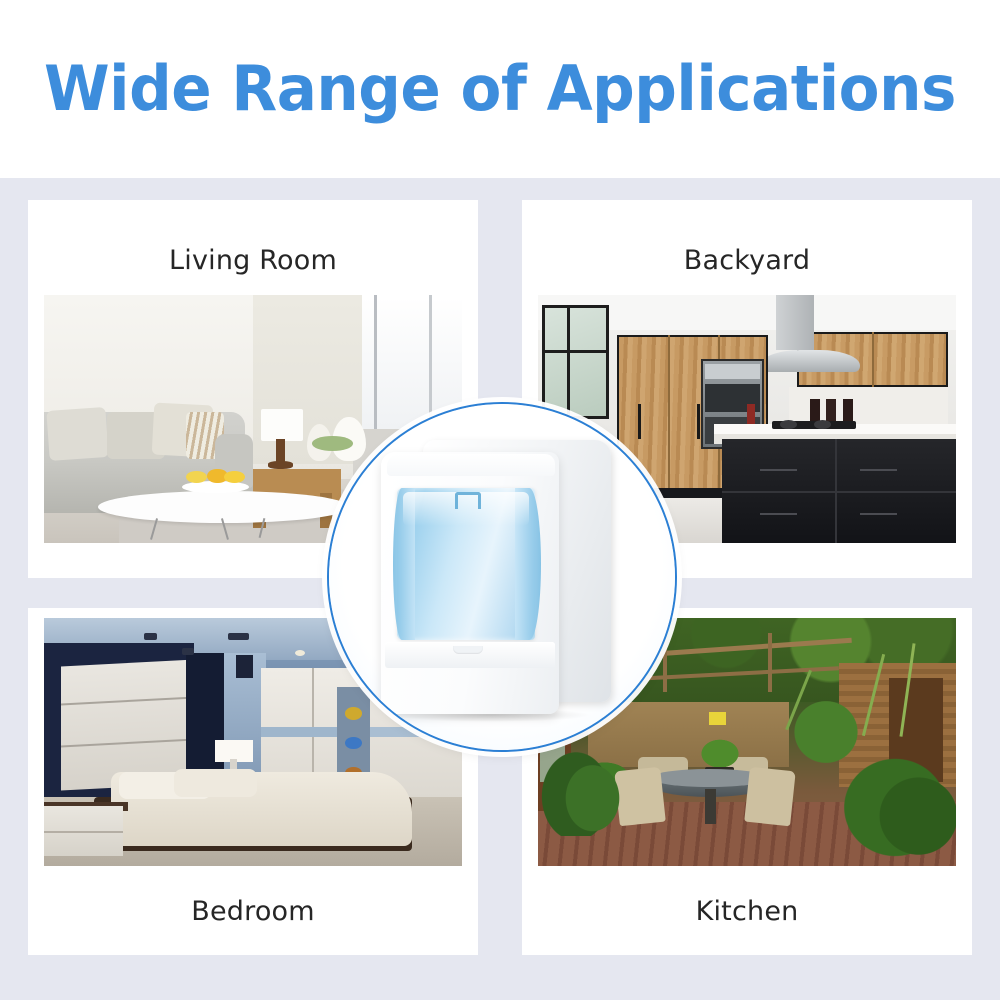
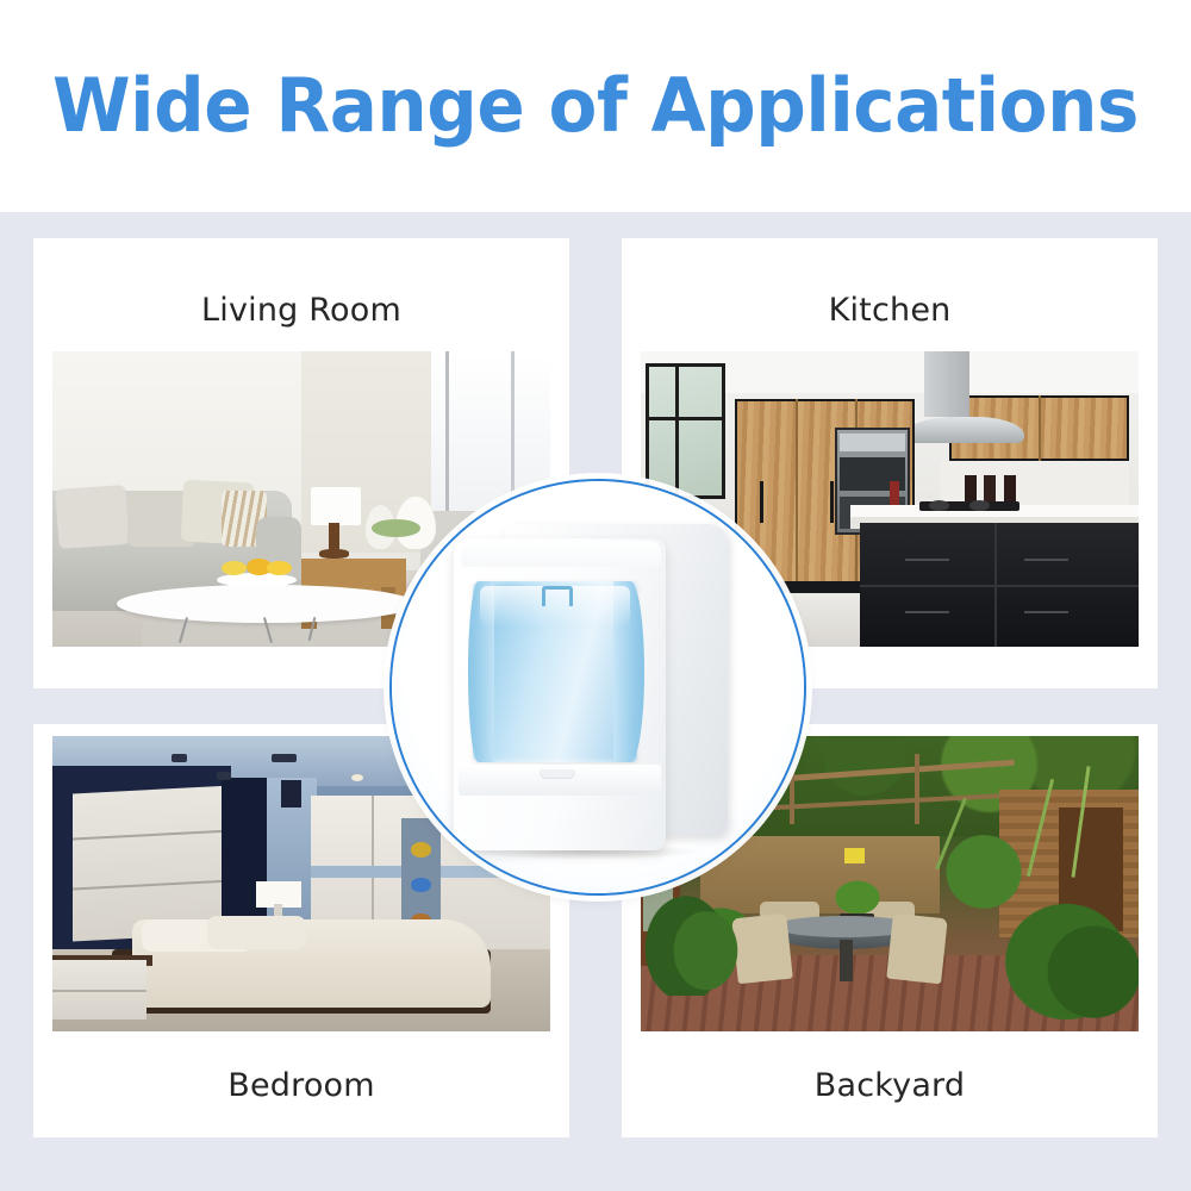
  Wide Range of Applications
  Living Room
- Backyard
+ Kitchen
  Bedroom
- Kitchen
+ Backyard
